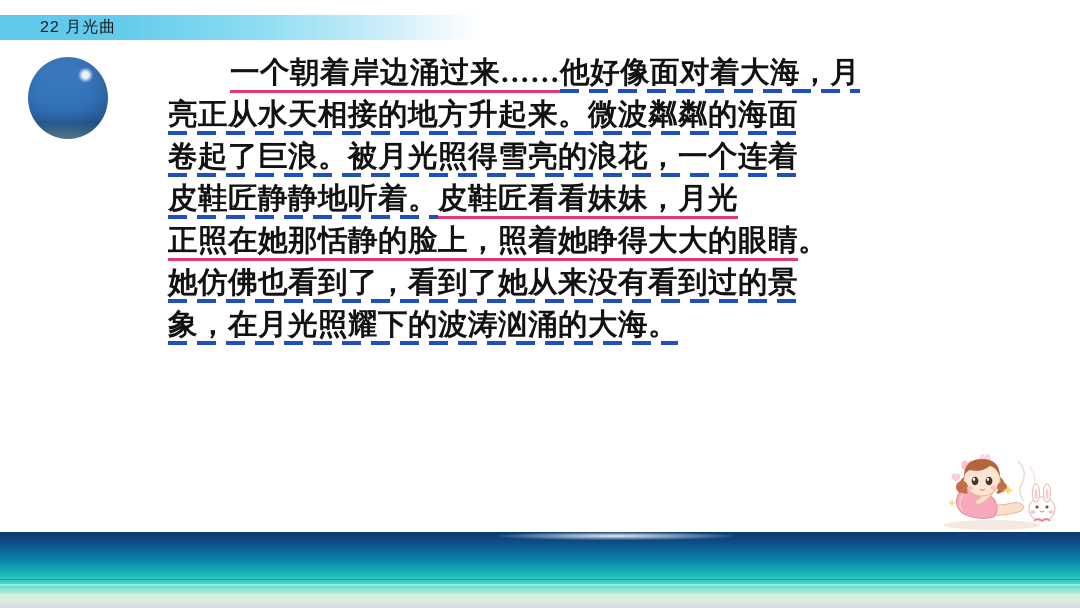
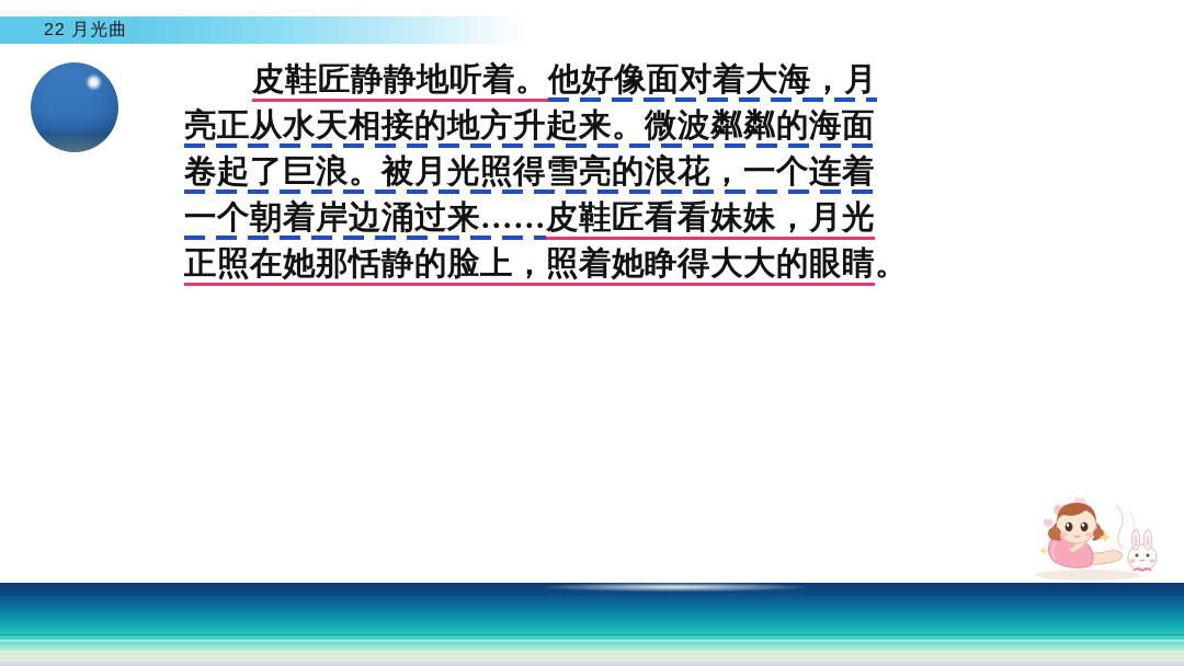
  22 月光曲
- 一个朝着岸边涌过来……他好像面对着大海，月
+ 皮鞋匠静静地听着。他好像面对着大海，月
  亮正从水天相接的地方升起来。微波粼粼的海面
  卷起了巨浪。被月光照得雪亮的浪花，一个连着
- 皮鞋匠静静地听着。皮鞋匠看看妹妹，月光
+ 一个朝着岸边涌过来……皮鞋匠看看妹妹，月光
  正照在她那恬静的脸上，照着她睁得大大的眼睛。
- 她仿佛也看到了，看到了她从来没有看到过的景
- 象，在月光照耀下的波涛汹涌的大海。
